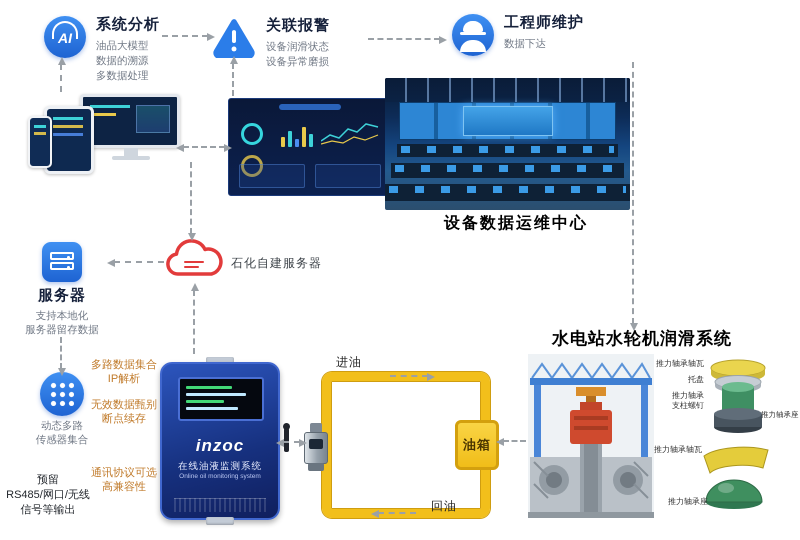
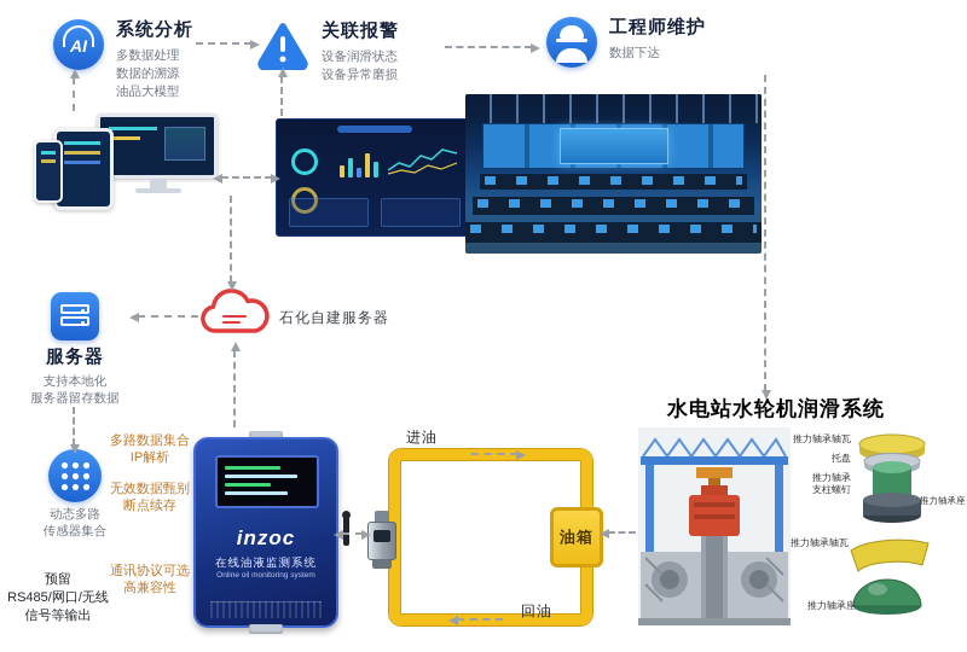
  AI
  系统分析
- 油品大模型
+ 多数据处理
  数据的溯源
- 多数据处理
+ 油品大模型
  关联报警
  设备润滑状态
  设备异常磨损
  工程师维护
  数据下达
- 设备数据运维中心
  石化自建服务器
  服务器
  支持本地化
  服务器留存数据
  动态多路
  传感器集合
  多路数据集合
  IP解析
  无效数据甄别
  断点续存
  通讯协议可选
  高兼容性
  预留
  RS485/网口/无线
  信号等输出
  inzoc
  在线油液监测系统
  进油
  回油
  油箱
  水电站水轮机润滑系统
  推力轴承轴瓦
  托盘
  推力轴承
  支柱螺钉
  推力轴承座
  推力轴承轴瓦
  推力轴承座
